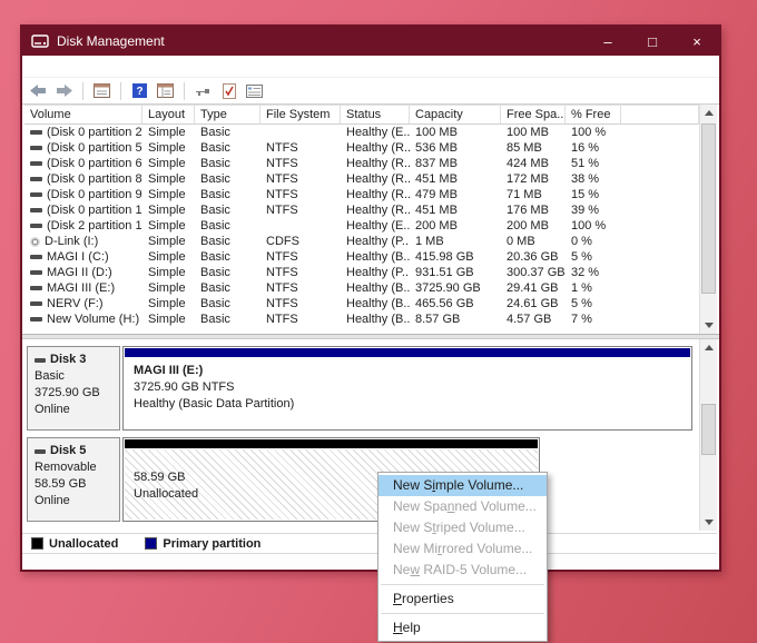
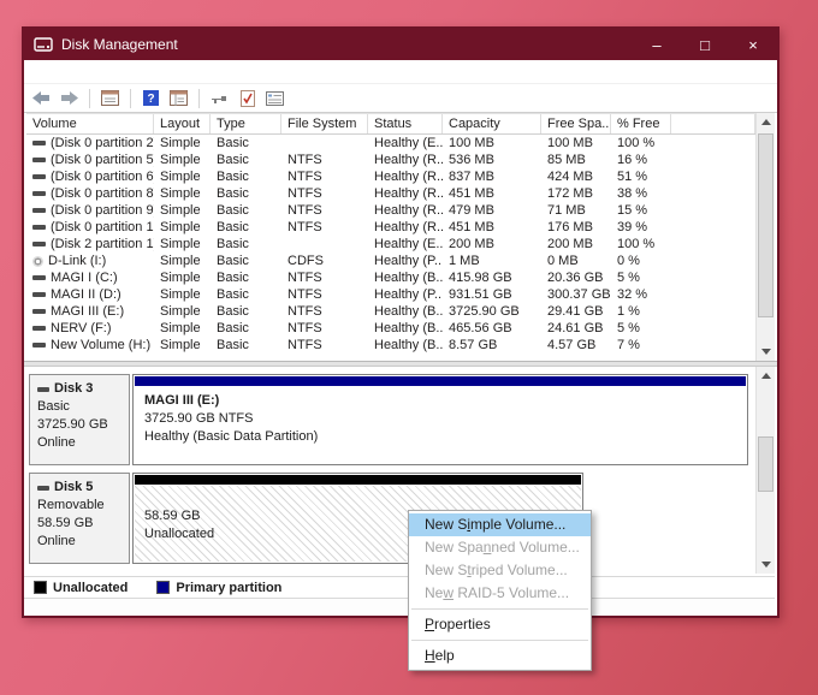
  Disk Management
  –
  □
  ×
  ?
  Volume
  Layout
  Type
  File System
  Status
  Capacity
  Free Spa...
  % Free
  (Disk 0 partition 2
  Simple
  Basic
  Healthy (E..
  100 MB
  100 MB
  100 %
  (Disk 0 partition 5
  Simple
  Basic
  NTFS
  Healthy (R..
  536 MB
  85 MB
  16 %
  (Disk 0 partition 6
  Simple
  Basic
  NTFS
  Healthy (R..
  837 MB
  424 MB
  51 %
  (Disk 0 partition 8
  Simple
  Basic
  NTFS
  Healthy (R..
  451 MB
  172 MB
  38 %
  (Disk 0 partition 9
  Simple
  Basic
  NTFS
  Healthy (R..
  479 MB
  71 MB
  15 %
  (Disk 0 partition 1
  Simple
  Basic
  NTFS
  Healthy (R..
  451 MB
  176 MB
  39 %
  (Disk 2 partition 1
  Simple
  Basic
  Healthy (E..
  200 MB
  200 MB
  100 %
  D-Link (I:)
  Simple
  Basic
  CDFS
  Healthy (P..
  1 MB
  0 MB
  0 %
  MAGI I (C:)
  Simple
  Basic
  NTFS
  Healthy (B..
  415.98 GB
  20.36 GB
  5 %
  MAGI II (D:)
  Simple
  Basic
  NTFS
  Healthy (P..
  931.51 GB
  300.37 GB
  32 %
  MAGI III (E:)
  Simple
  Basic
  NTFS
  Healthy (B..
  3725.90 GB
  29.41 GB
  1 %
  NERV (F:)
  Simple
  Basic
  NTFS
  Healthy (B..
  465.56 GB
  24.61 GB
  5 %
  New Volume (H:)
  Simple
  Basic
  NTFS
  Healthy (B..
  8.57 GB
  4.57 GB
  7 %
  Disk 3
  Basic
  3725.90 GB
  Online
  MAGI III (E:)
  3725.90 GB NTFS
  Healthy (Basic Data Partition)
  Disk 5
  Removable
  58.59 GB
  Online
  58.59 GB
  Unallocated
  Unallocated
  Primary partition
  New Simple Volume...
  New Spanned Volume...
  New Striped Volume...
- New Mirrored Volume...
  New RAID-5 Volume...
  Properties
  Help
